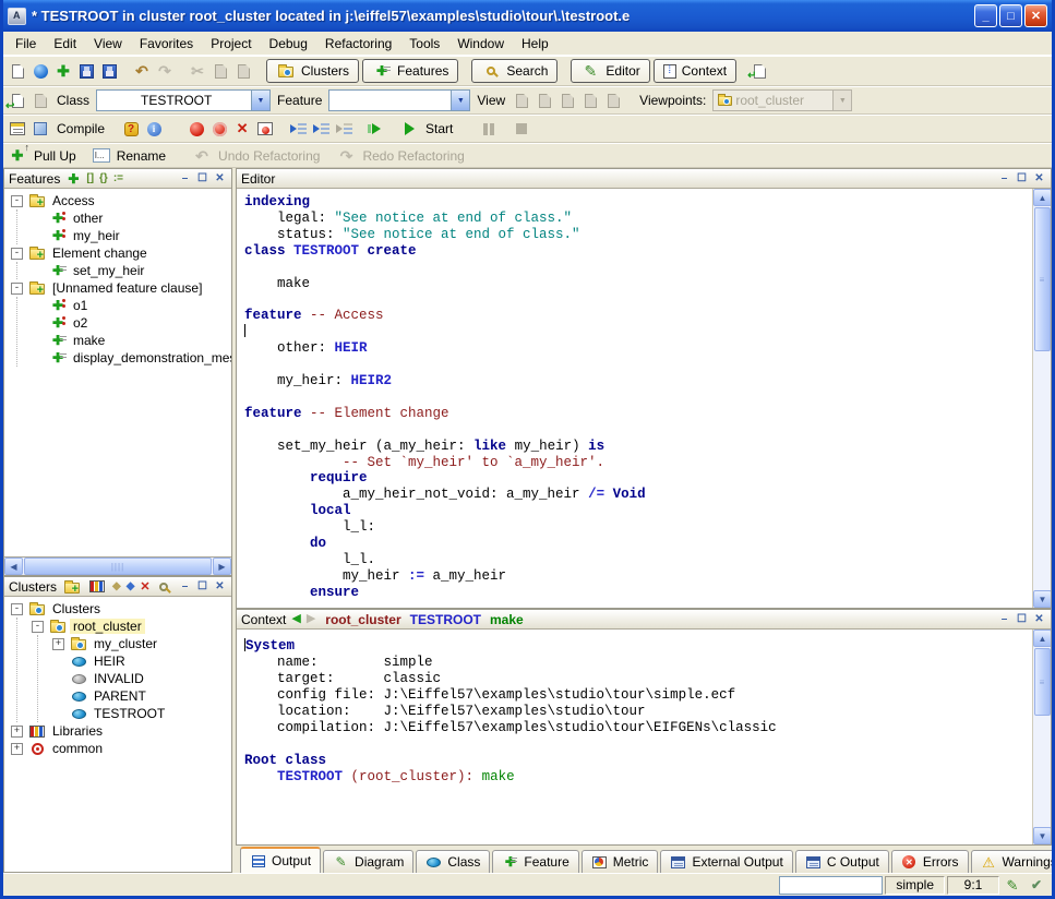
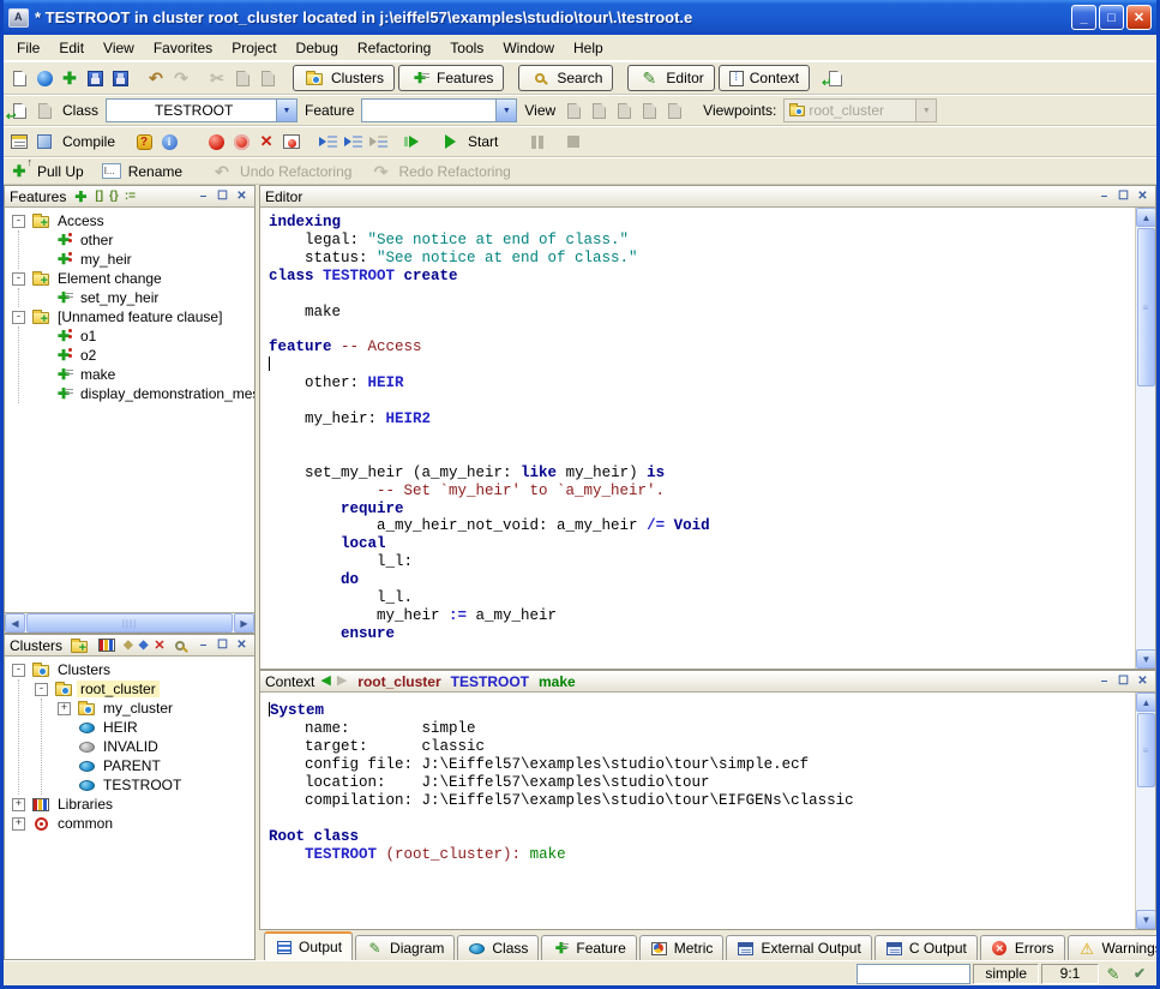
  * TESTROOT in cluster root_cluster located in j:\eiffel57\examples\studio\tour\.\testroot.e
  _
  □
  ✕
  File
  Edit
  View
  Favorites
  Project
  Debug
  Refactoring
  Tools
  Window
  Help
  ✚
  ↶
  ↷
  ✂
  Clusters
  ✚
  Features
  Search
  ✎
  Editor
  Context
  ↵
  ↩
  Class
  TESTROOT
  Feature
  View
  Viewpoints:
  root_cluster
  Compile
  ?
  i
  ✕
  Start
  ✚
  Pull Up
  I...
  Rename
  ↶
  Undo Refactoring
  ↷
  Redo Refactoring
  Features
  ✚
  []
  {}
  :=
  –
  ☐
  ✕
  -
  Access
  ✚
  other
  ✚
  my_heir
  -
  Element change
  ✚
  set_my_heir
  -
  [Unnamed feature clause]
  ✚
  o1
  ✚
  o2
  ✚
  make
  ✚
  display_demonstration_me
  ◀
  ||||
  ▶
  Clusters
  ◆
  ◆
  ✕
  –
  ☐
  ✕
  -
  Clusters
  -
  root_cluster
  +
  my_cluster
  HEIR
  INVALID
  PARENT
  TESTROOT
  +
  Libraries
  +
  common
  Editor
  –
  ☐
  ✕
  indexing
  legal: "See notice at end of class."
  status: "See notice at end of class."
  class TESTROOT create
  make
  feature -- Access
  other: HEIR
  my_heir: HEIR2
- feature -- Element change
  set_my_heir (a_my_heir: like my_heir) is
  -- Set `my_heir' to `a_my_heir'.
  require
  a_my_heir_not_void: a_my_heir /= Void
  local
  l_l:
  do
  l_l.
  my_heir := a_my_heir
  ensure
  ▲
  ≡
  ▼
  Context
  ◀
  ▶
  root_cluster
  TESTROOT
  make
  –
  ☐
  ✕
  System
  name: simple
  target: classic
  config file: J:\Eiffel57\examples\studio\tour\simple.ecf
  location: J:\Eiffel57\examples\studio\tour
  compilation: J:\Eiffel57\examples\studio\tour\EIFGENs\classic
  Root class
  TESTROOT (root_cluster): make
  ▲
  ≡
  ▼
  Output
  ✎
  Diagram
  Class
  ✚
  Feature
  Metric
  External Output
  C Output
  ✕
  Errors
  ⚠
  Warning
  simple
  9:1
  ✎
  ✔
